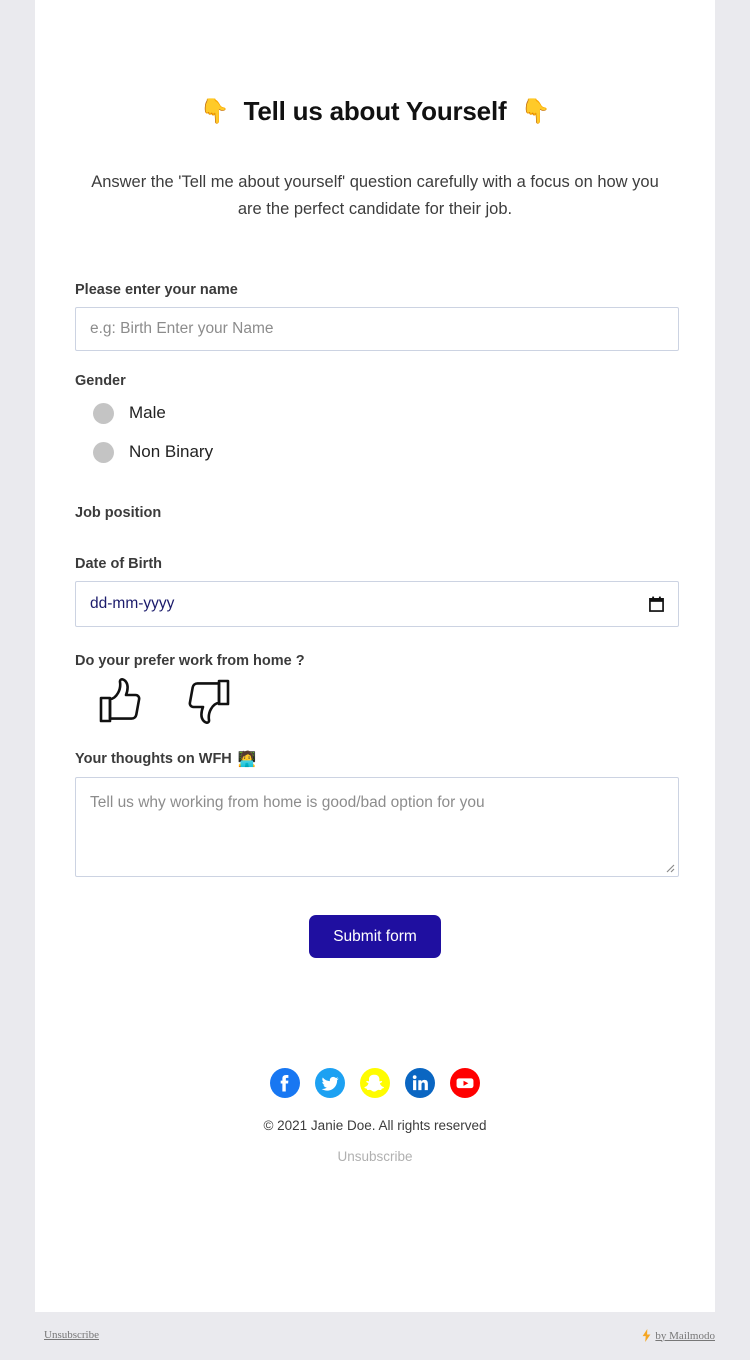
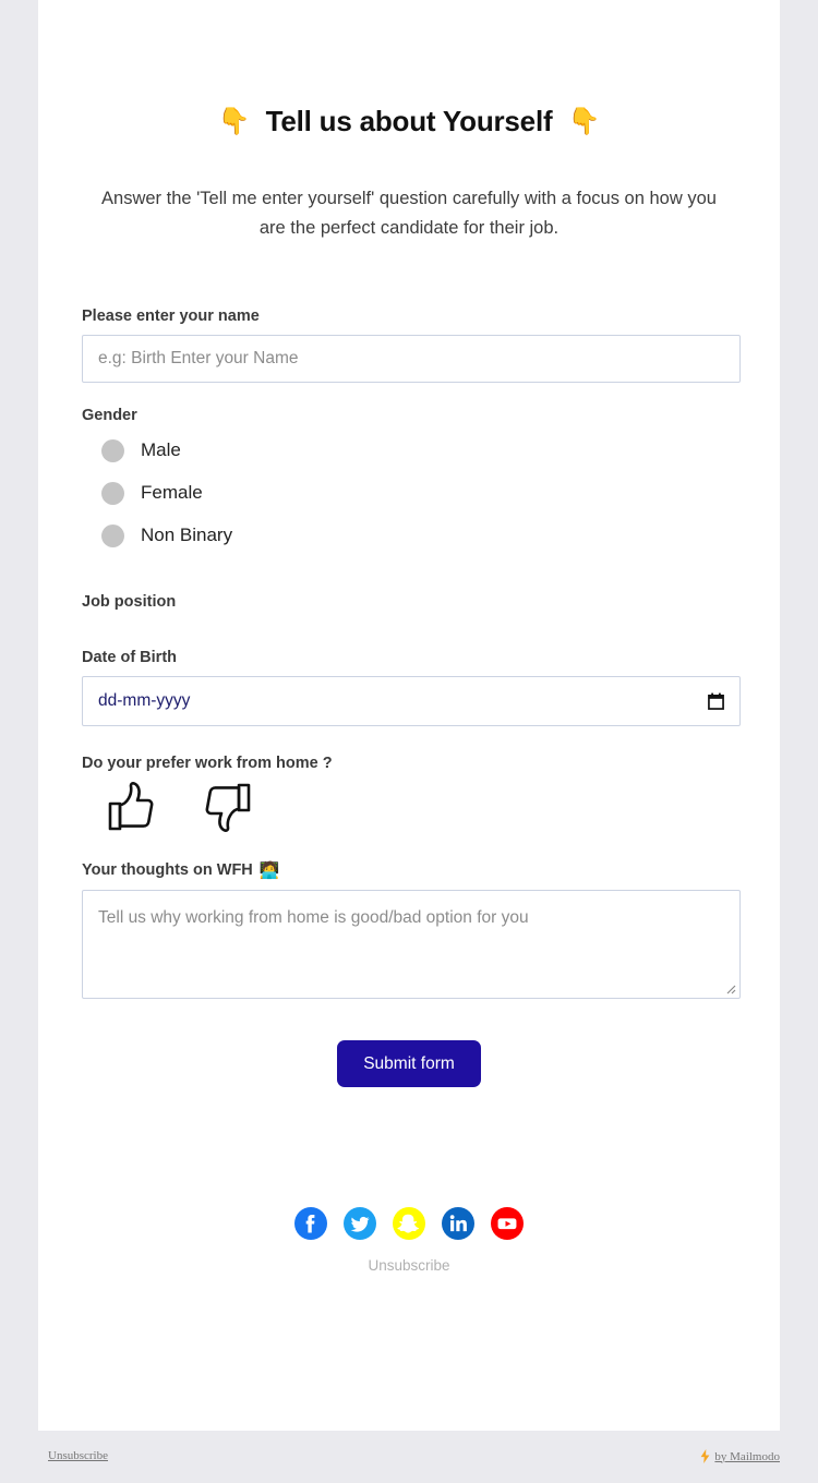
  👇
  Tell us about Yourself
  👇
- Answer the 'Tell me about yourself' question carefully with a focus on how you are the perfect candidate for their job.
+ Answer the 'Tell me enter yourself' question carefully with a focus on how you are the perfect candidate for their job.
  Please enter your name
  e.g: Birth Enter your Name
  Gender
  Male
+ Female
  Non Binary
  Job position
  Date of Birth
  dd-mm-yyyy
  Do your prefer work from home ?
  Your thoughts on WFH
  🧑‍💻
  Tell us why working from home is good/bad option for you
  Submit form
- © 2021 Janie Doe. All rights reserved
  Unsubscribe
  Unsubscribe
  by Mailmodo
